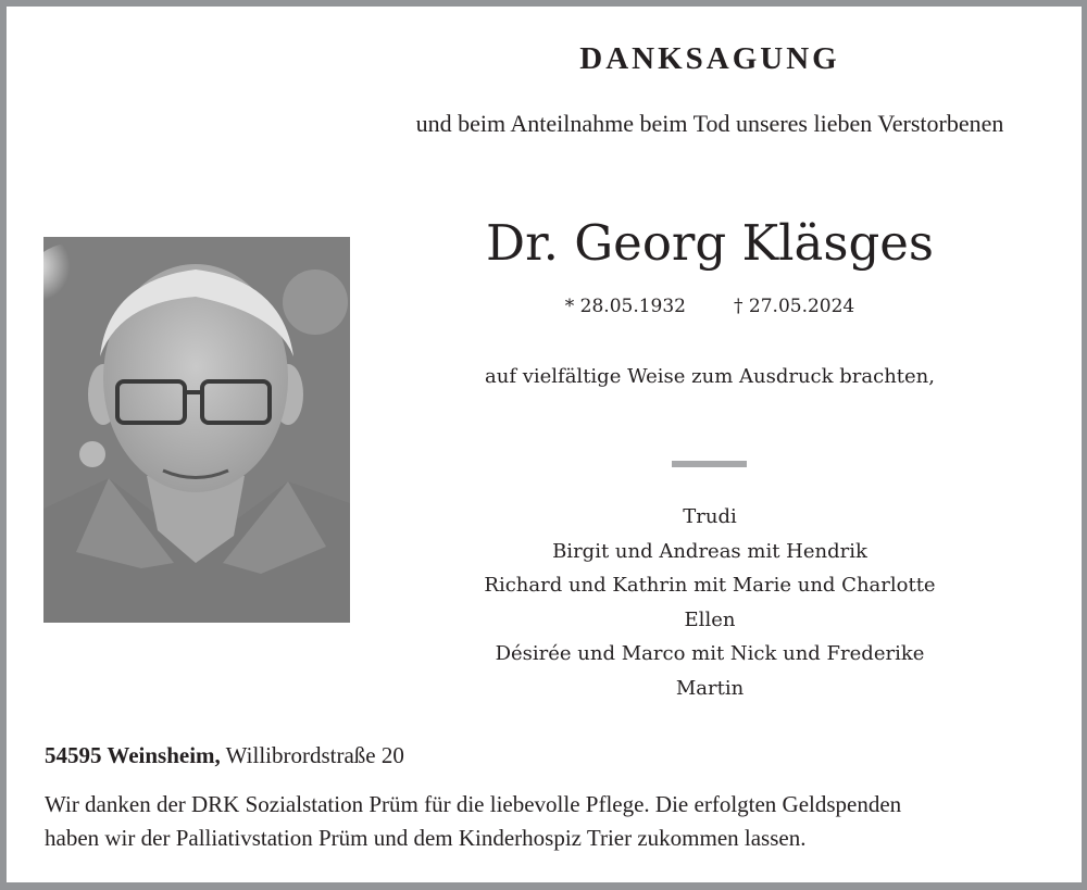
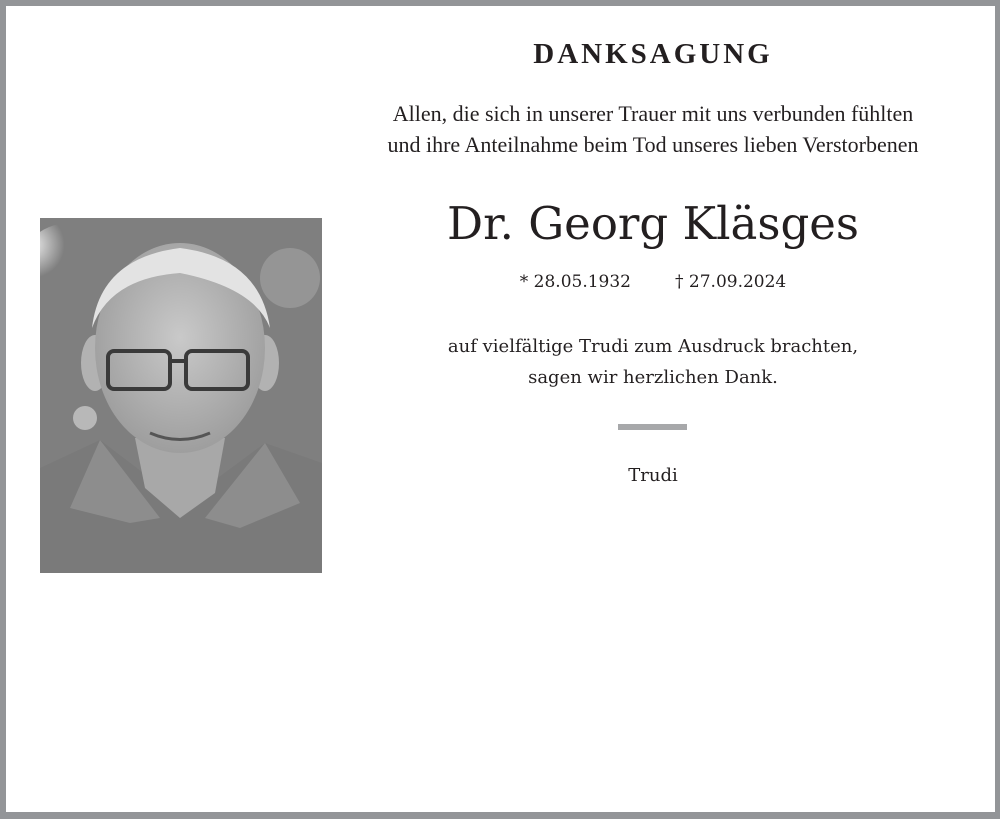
  DANKSAGUNG
+ Allen, die sich in unserer Trauer mit uns verbunden fühlten
- und beim Anteilnahme beim Tod unseres lieben Verstorbenen
+ und ihre Anteilnahme beim Tod unseres lieben Verstorbenen
  Dr. Georg Kläsges
- * 28.05.1932 † 27.05.2024
+ * 28.05.1932 † 27.09.2024
- auf vielfältige Weise zum Ausdruck brachten,
+ auf vielfältige Trudi zum Ausdruck brachten,
+ sagen wir herzlichen Dank.
  Trudi
- Birgit und Andreas mit Hendrik
- Richard und Kathrin mit Marie und Charlotte
- Ellen
- Désirée und Marco mit Nick und Frederike
- Martin
- 54595 Weinsheim, Willibrordstraße 20
- Wir danken der DRK Sozialstation Prüm für die liebevolle Pflege. Die erfolgten Geldspenden
- haben wir der Palliativstation Prüm und dem Kinderhospiz Trier zukommen lassen.
